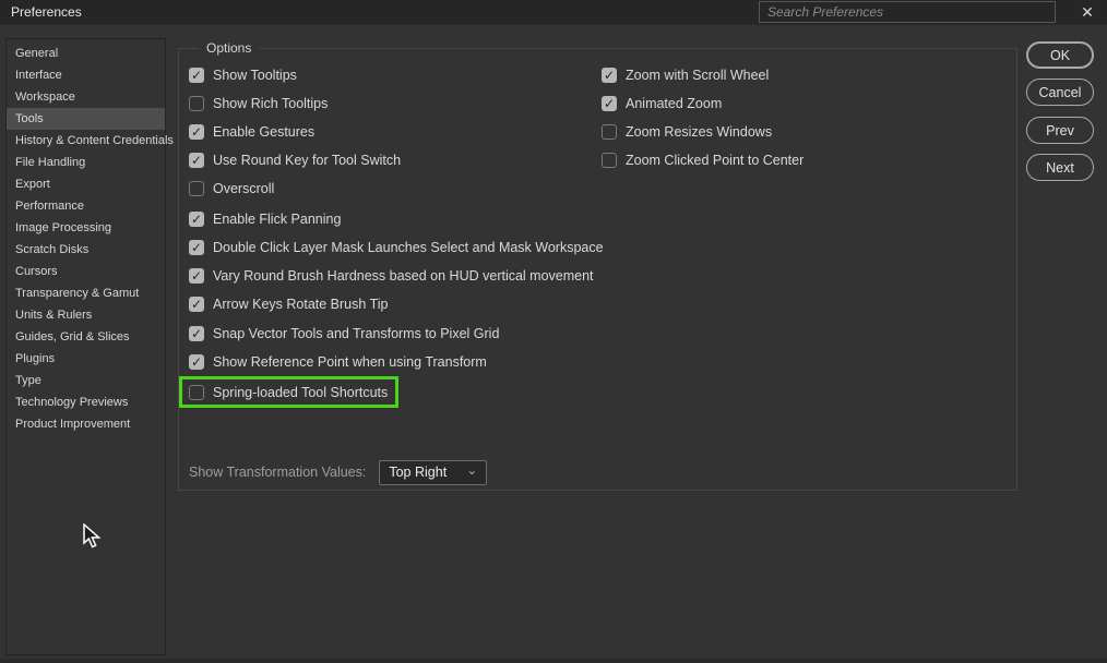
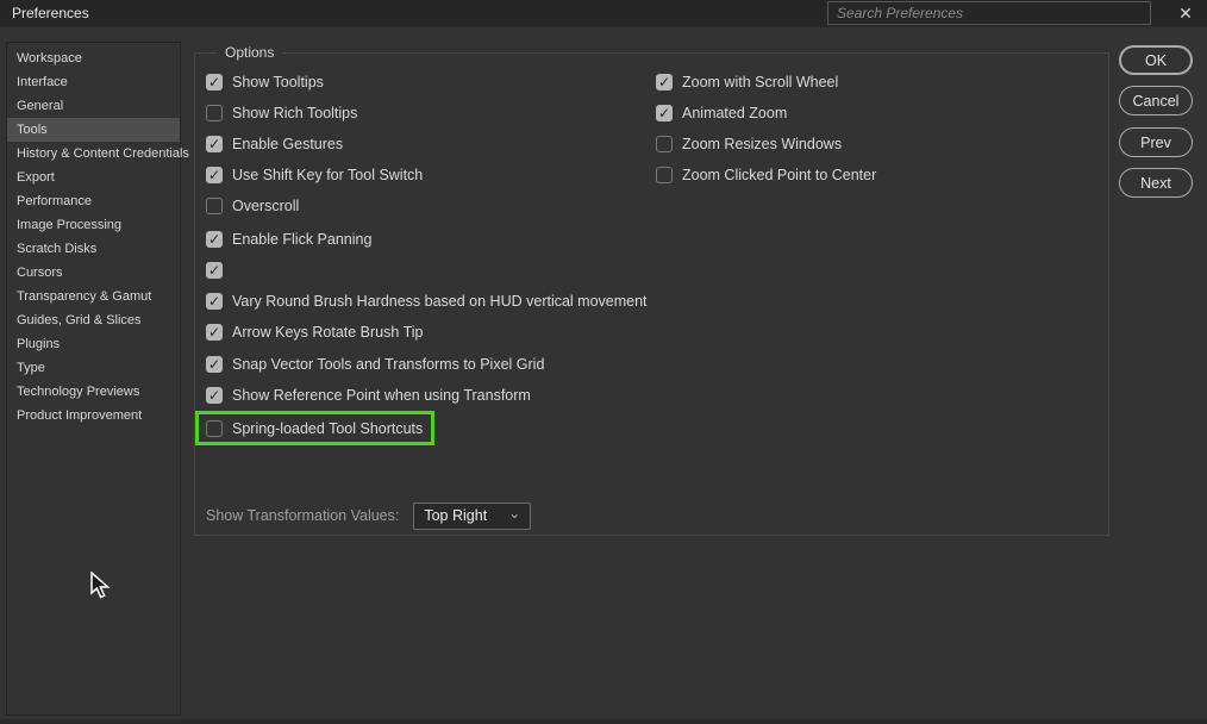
  Preferences
  Search Preferences
  ✕
- General
+ Workspace
  Interface
- Workspace
+ General
  Tools
  History & Content Credentials
- File Handling
  Export
  Performance
  Image Processing
  Scratch Disks
  Cursors
  Transparency & Gamut
- Units & Rulers
  Guides, Grid & Slices
  Plugins
  Type
  Technology Previews
  Product Improvement
  Options
  Show Tooltips
  Show Rich Tooltips
  Enable Gestures
- Use Round Key for Tool Switch
+ Use Shift Key for Tool Switch
  Overscroll
  Enable Flick Panning
- Double Click Layer Mask Launches Select and Mask Workspace
  Vary Round Brush Hardness based on HUD vertical movement
  Arrow Keys Rotate Brush Tip
  Snap Vector Tools and Transforms to Pixel Grid
  Show Reference Point when using Transform
  Spring-loaded Tool Shortcuts
  Zoom with Scroll Wheel
  Animated Zoom
  Zoom Resizes Windows
  Zoom Clicked Point to Center
  Show Transformation Values:
  Top Right
  ⌄
  OK
  Cancel
  Prev
  Next
